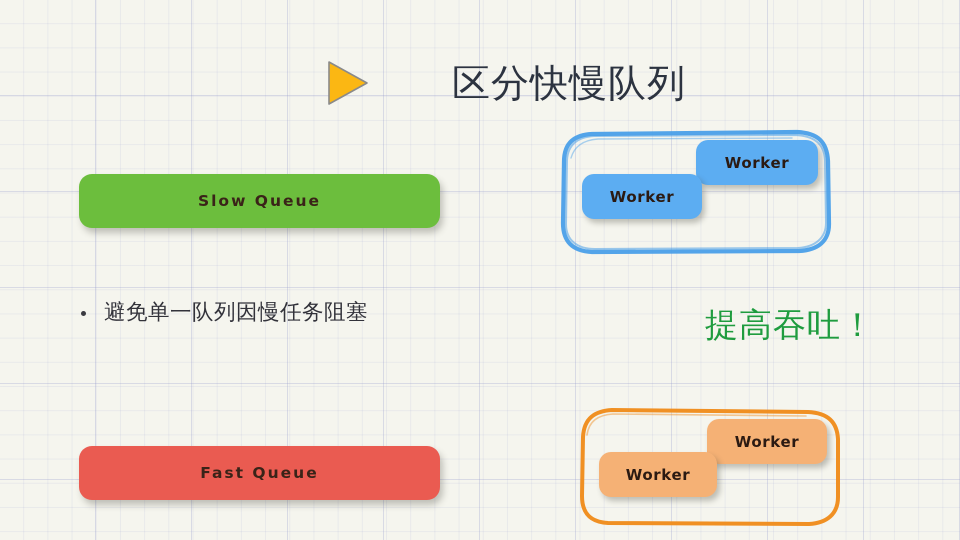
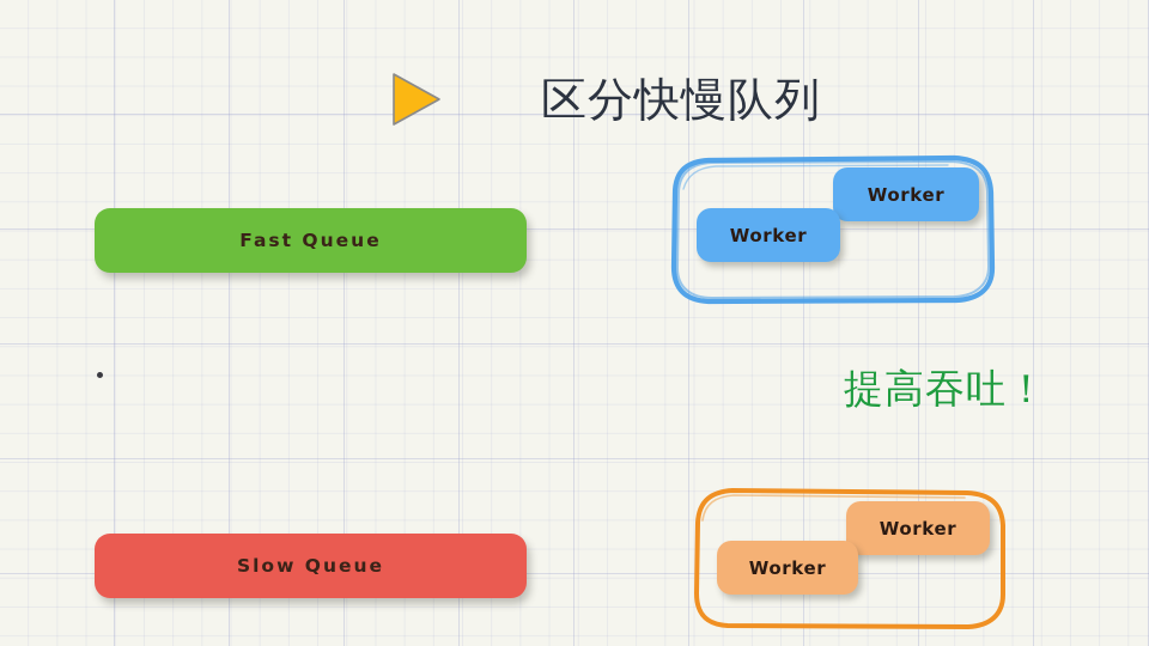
  区分快慢队列
- Slow Queue
+ Fast Queue
- 避免单一队列因慢任务阻塞
- Fast Queue
+ Slow Queue
  提高吞吐！
  Worker
  Worker
  Worker
  Worker
